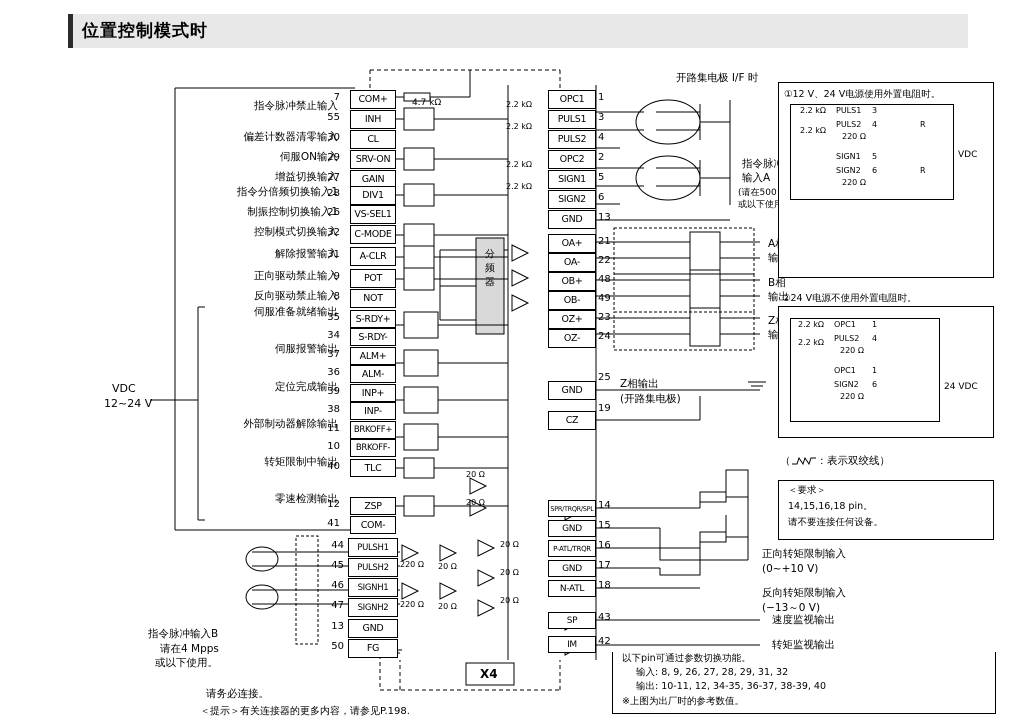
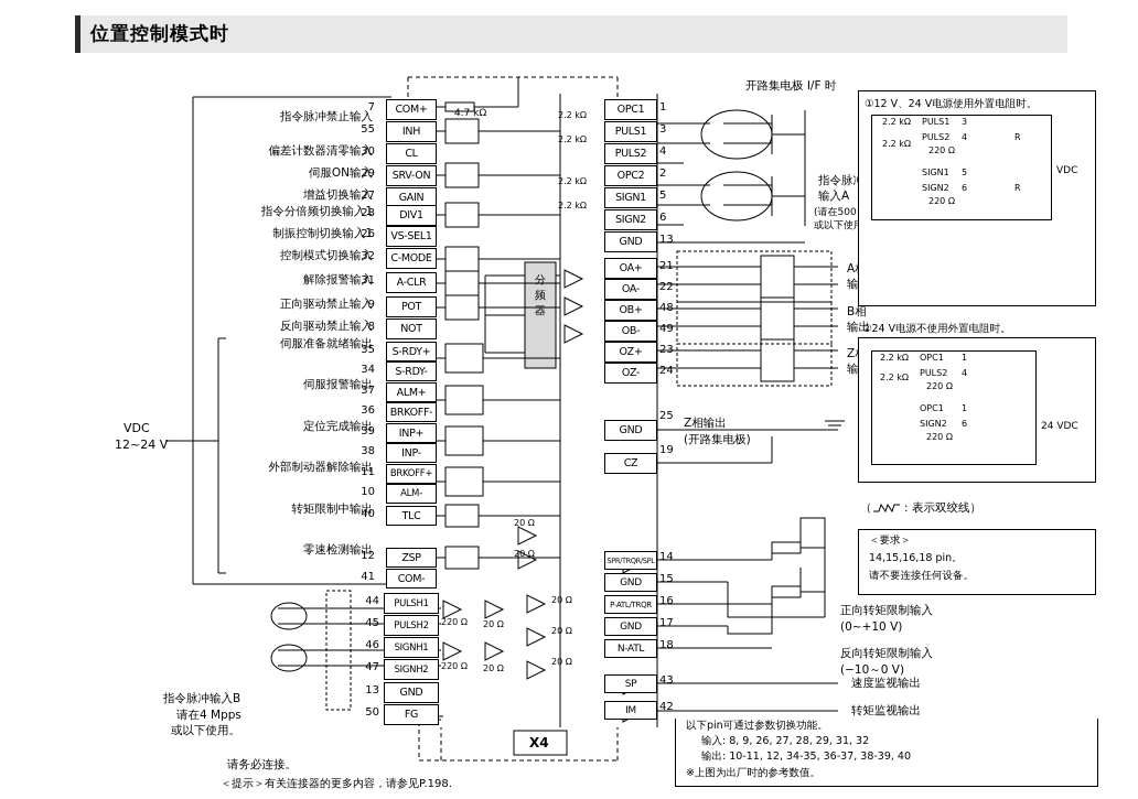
  位置控制模式时
  指令脉冲禁止输入
  偏差计数器清零输入
  伺服ON输入
  增益切换输入
  指令分倍频切换输入1
  制振控制切换输入1
  控制模式切换输入
  解除报警输入
  正向驱动禁止输入
  反向驱动禁止输入
  7
  55
  30
  29
  27
  28
  26
  32
  31
  9
  8
  COM+
  INH
  CL
  SRV-ON
  GAIN
  DIV1
  VS-SEL1
  C-MODE
  A-CLR
  POT
  NOT
  伺服准备就绪输出
  伺服报警输出
  定位完成输出
  外部制动器解除输出
  转矩限制中输出
  零速检测输出
  35
  34
  37
  36
  39
  38
  11
  10
  40
  12
  41
  S-RDY+
  S-RDY-
  ALM+
- ALM-
+ BRKOFF-
  INP+
  INP-
  BRKOFF+
- BRKOFF-
+ ALM-
  TLC
  ZSP
  COM-
  VDC
  12~24 V
  44
  45
  46
  47
  13
  50
  PULSH1
  PULSH2
  SIGNH1
  SIGNH2
  GND
  FG
  指令脉冲输入B
  请在4 Mpps
  或以下使用。
  请务必连接。
  OPC1
  PULS1
  PULS2
  OPC2
  SIGN1
  SIGN2
  GND
  1
  3
  4
  2
  5
  6
  13
  OA+
  OA-
  OB+
  OB-
  OZ+
  OZ-
  GND
  CZ
  21
  22
  48
  49
  23
  24
  25
  19
  SPR/TRQR/SPL
  GND
  P-ATL/TRQR
  GND
  N-ATL
  SP
  IM
  14
  15
  16
  17
  18
  43
  42
  分
  频
  器
  开路集电极 I/F 时
  指令脉
  输入A
  B相
  输出
  Z相输出
  (开路集电极)
  正向转矩限制输入
  (0~+10 V)
  反向转矩限制输入
- (−13～0 V)
+ (−10～0 V)
  速度监视输出
  转矩监视输出
  （ ：表示双绞线）
  4.7 kΩ
  2.2 kΩ
  2.2 kΩ
  2.2 kΩ
  2.2 kΩ
  20 Ω
  20 Ω
  220 Ω
  220 Ω
  20 Ω
  20 Ω
  20 Ω
  20 Ω
  20 Ω
  X4
  ①12 V、24 V电源使用外置电阻时。
  2.2 kΩ
  2.2 kΩ
  PULS1
  PULS2
  3
  4
  220 Ω
  SIGN1
  SIGN2
  5
  6
  220 Ω
  R
  R
  VDC
  ②24 V电源不使用外置电阻时。
  2.2 kΩ
  2.2 kΩ
  OPC1
  1
  PULS2
  4
  220 Ω
  OPC1
  1
  SIGN2
  6
  220 Ω
  24 VDC
  ＜要求＞
  14,15,16,18 pin。
  请不要连接任何设备。
  以下pin可通过参数切换功能。
  输入: 8, 9, 26, 27, 28, 29, 31, 32
  输出: 10-11, 12, 34-35, 36-37, 38-39, 40
  ※上图为出厂时的参考数值。
  ＜提示＞有关连接器的更多内容，请参见P.198.
